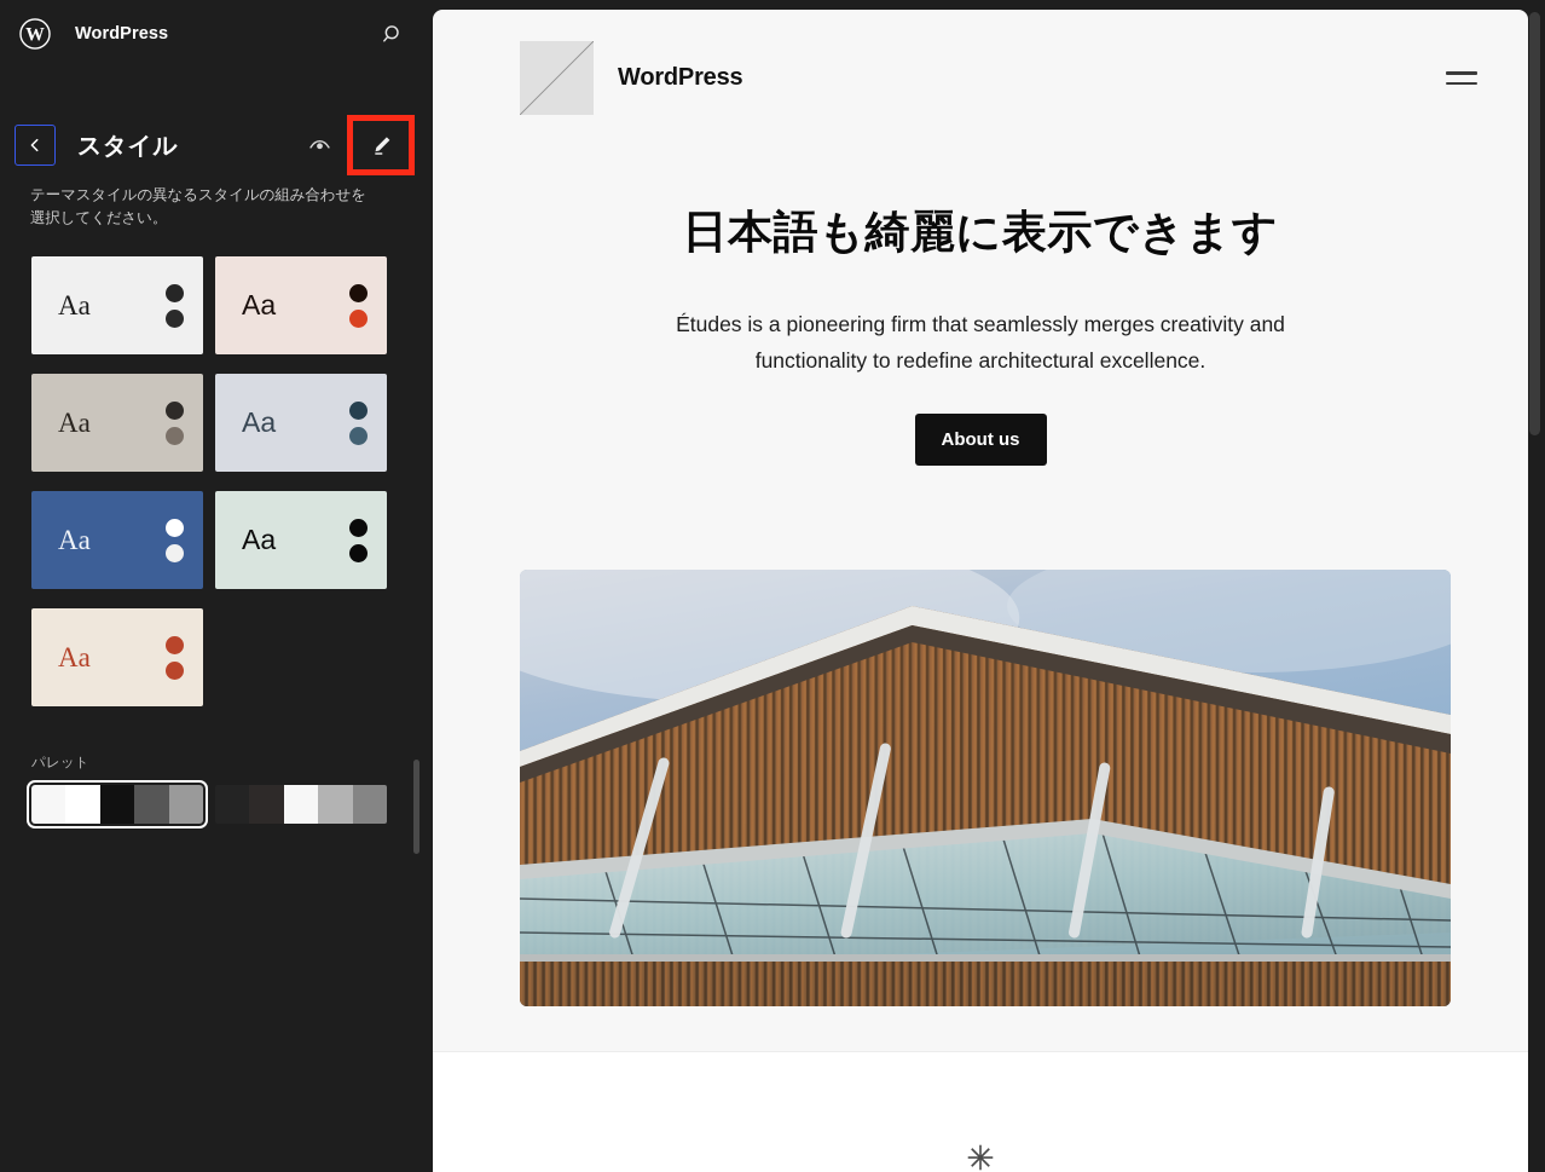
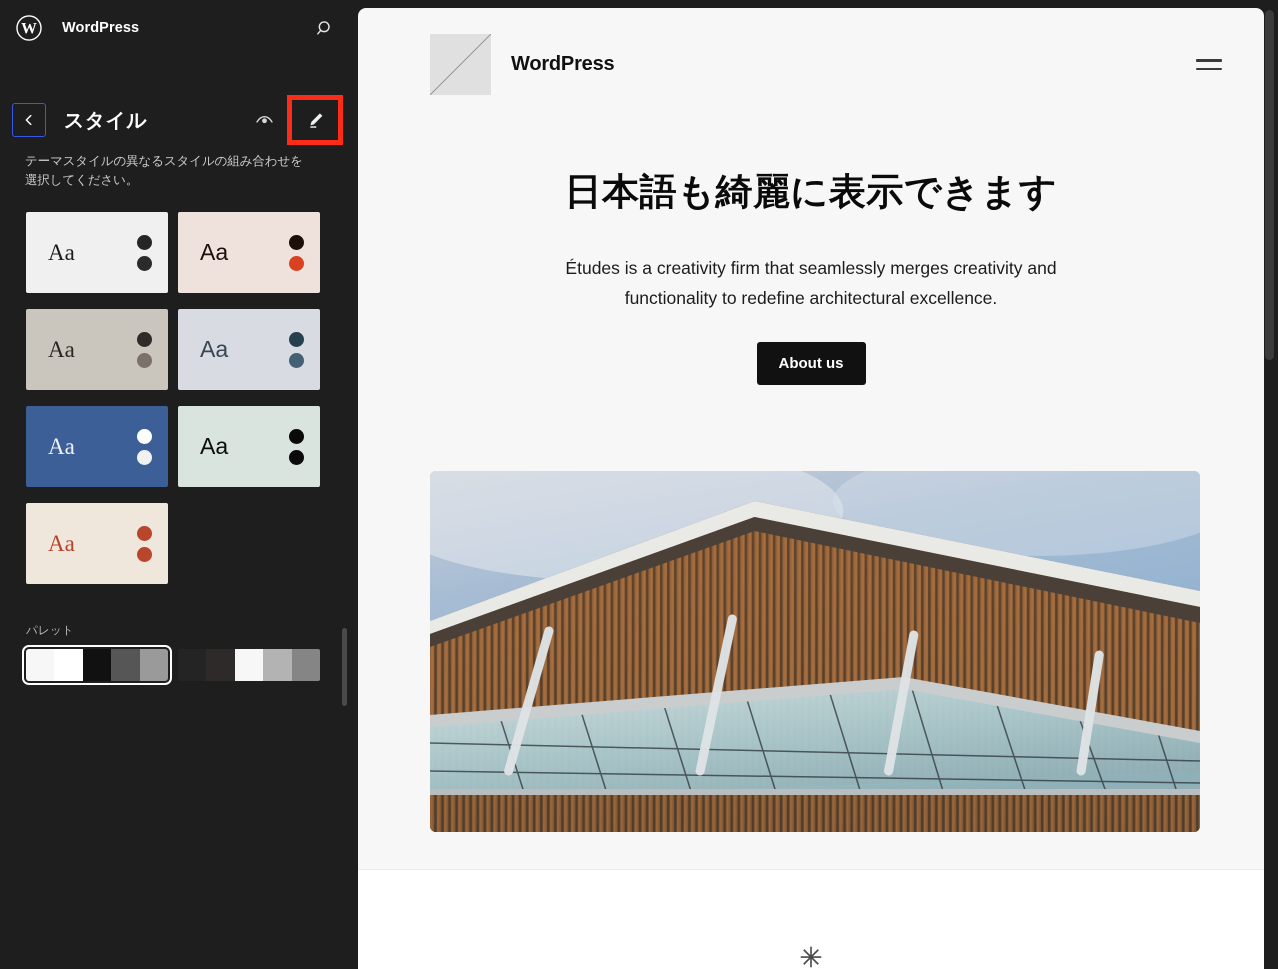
  W
  WordPress
  スタイル
  テーマスタイルの異なるスタイルの組み合わせを選択してください。
  Aa
  Aa
  Aa
  Aa
  Aa
  Aa
  Aa
  パレット
  WordPress
  日本語も綺麗に表示できます
- Études is a pioneering firm that seamlessly merges creativity and functionality to redefine architectural excellence.
+ Études is a creativity firm that seamlessly merges creativity and functionality to redefine architectural excellence.
  About us
